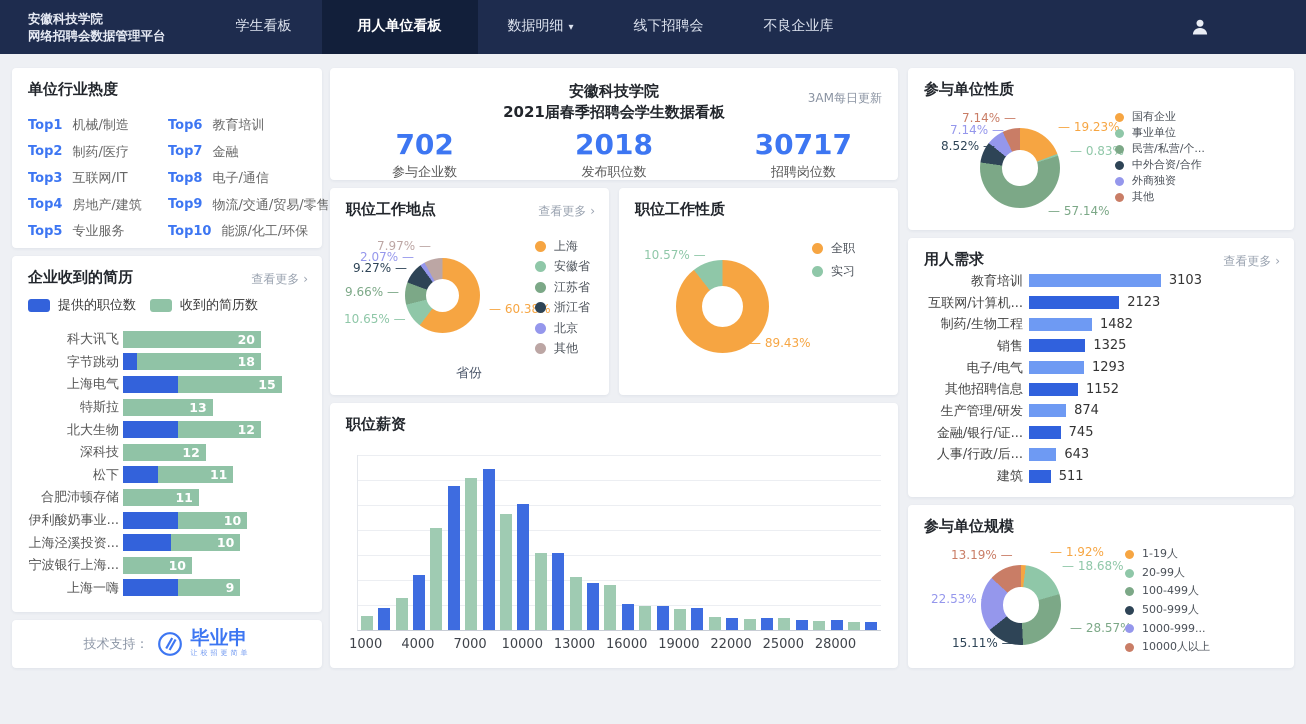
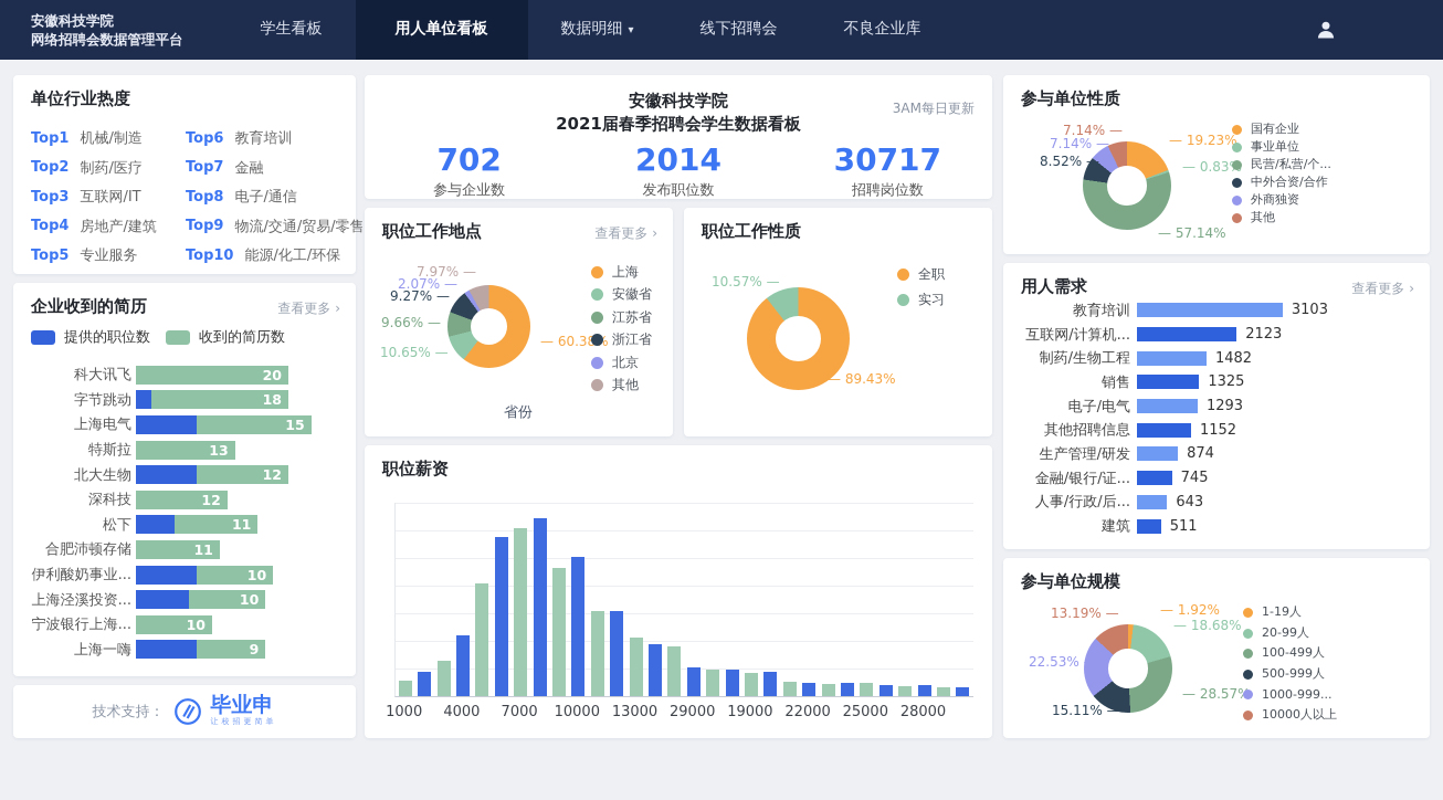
  安徽科技学院
  网络招聘会数据管理平台
  学生看板
  用人单位看板
  数据明细
  ▾
  线下招聘会
  不良企业库
  单位行业热度
  Top1
  机械/制造
  Top6
  教育培训
  Top2
  制药/医疗
  Top7
  金融
  Top3
  互联网/IT
  Top8
  电子/通信
  Top4
  房地产/建筑
  Top9
  物流/交通/贸易/零售
  Top5
  专业服务
  Top10
  能源/化工/环保
  企业收到的简历
  查看更多 ›
  提供的职位数
  收到的简历数
  科大讯飞
  20
  字节跳动
  18
  上海电气
  15
  特斯拉
  13
  北大生物
  12
  深科技
  12
  松下
  11
  合肥沛顿存储
  11
  伊利酸奶事业...
  10
  上海泾溪投资...
  10
  宁波银行上海...
  10
  上海一嗨
  9
  技术支持：
  毕业申
  让校招更简单
  安徽科技学院
  2021届春季招聘会学生数据看板
  3AM每日更新
  702
  参与企业数
- 2018
+ 2014
  发布职位数
  30717
  招聘岗位数
  职位工作地点
  查看更多 ›
  10.65%
  9.66%
  9.27%
  2.07%
  7.97%
  省份
  上海
  安徽省
  江苏省
  浙江省
  北京
  其他
  职位工作性质
  89.43%
  10.57%
  全职
  实习
  职位薪资
  1000
  4000
  7000
  10000
  13000
- 16000
+ 29000
  19000
  22000
  25000
  28000
  参与单位性质
  19.23%
  0.83
  57.14%
  8.52%
  7.14%
  7.14%
  国有企业
  事业单位
  民营/私营/个...
  中外合资/合作
  外商独资
  其他
  用人需求
  查看更多 ›
  教育培训
  3103
  互联网/计算机...
  2123
  制药/生物工程
  1482
  销售
  1325
  电子/电气
  1293
  其他招聘信息
  1152
  生产管理/研发
  874
  金融/银行/证...
  745
  人事/行政/后...
  643
  建筑
  511
  参与单位规模
  1.92%
  18.68%
  28.57
  15.11%
  22.53%
  13.19%
  1-19人
  20-99人
  100-499人
  500-999人
  1000-999...
  10000人以上
